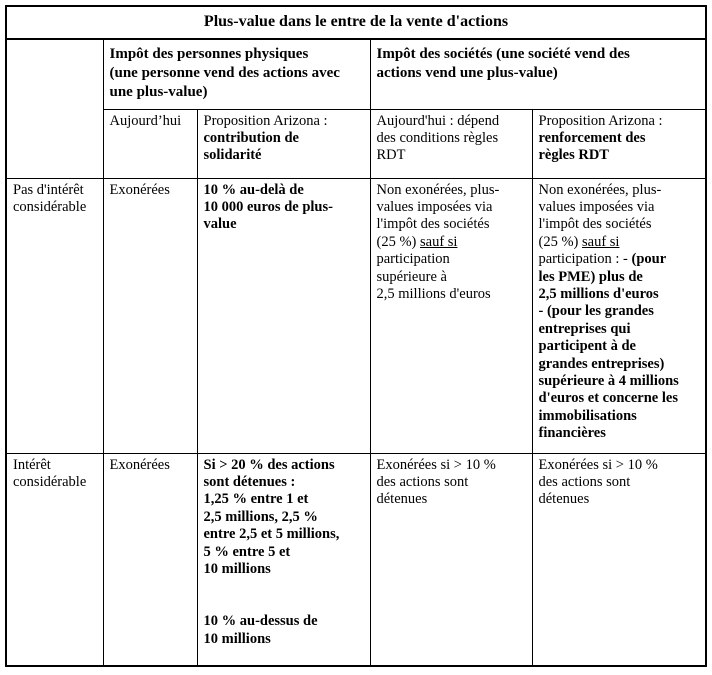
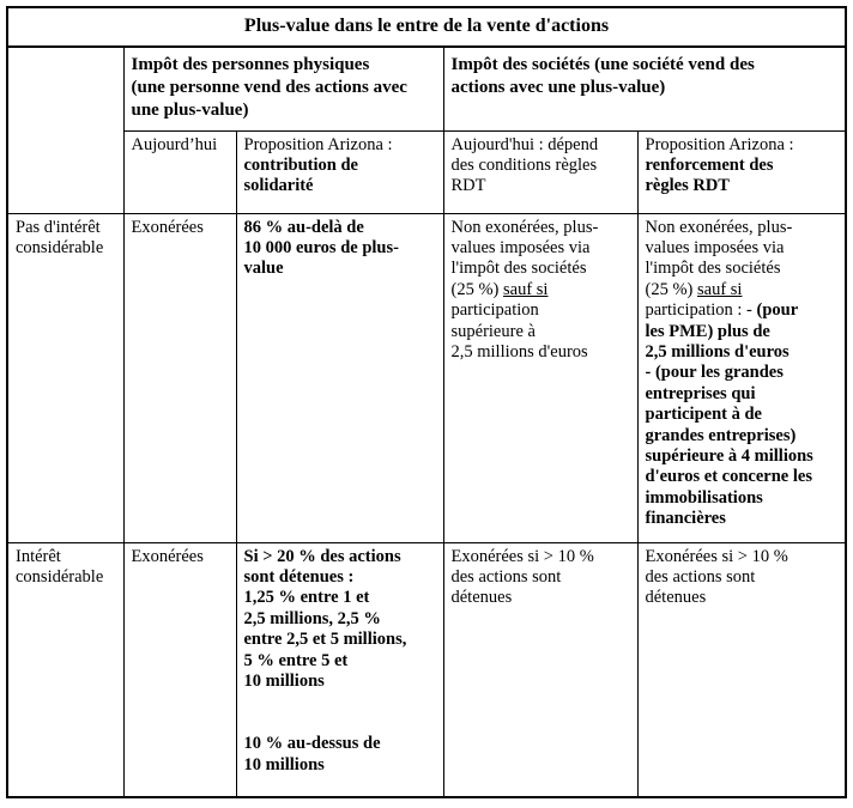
  Plus-value dans le entre de la vente d'actions
- 	Impôt des personnes physiques (une personne vend des actions avec une plus-value)	Impôt des sociétés (une société vend des actions vend une plus-value)
+ 	Impôt des personnes physiques (une personne vend des actions avec une plus-value)	Impôt des sociétés (une société vend des actions avec une plus-value)
  Aujourd’hui	Proposition Arizona : contribution de solidarité	Aujourd'hui : dépend des conditions règles RDT	Proposition Arizona : renforcement des règles RDT
- Pas d'intérêt considérable	Exonérées	10 % au-delà de 10 000 euros de plus-value	Non exonérées, plus- values imposées via l'impôt des sociétés (25 %) sauf si participation supérieure à 2,5 millions d'euros	Non exonérées, plus- values imposées via l'impôt des sociétés (25 %) sauf si participation : - (pour les PME) plus de 2,5 millions d'euros - (pour les grandes entreprises qui participent à de grandes entreprises) supérieure à 4 millions d'euros et concerne les immobilisations financières
+ Pas d'intérêt considérable	Exonérées	86 % au-delà de 10 000 euros de plus-value	Non exonérées, plus- values imposées via l'impôt des sociétés (25 %) sauf si participation supérieure à 2,5 millions d'euros	Non exonérées, plus- values imposées via l'impôt des sociétés (25 %) sauf si participation : - (pour les PME) plus de 2,5 millions d'euros - (pour les grandes entreprises qui participent à de grandes entreprises) supérieure à 4 millions d'euros et concerne les immobilisations financières
  Intérêt considérable	Exonérées	Si > 20 % des actions sont détenues : 1,25 % entre 1 et 2,5 millions, 2,5 % entre 2,5 et 5 millions, 5 % entre 5 et 10 millions 10 % au-dessus de 10 millions	Exonérées si > 10 % des actions sont détenues	Exonérées si > 10 % des actions sont détenues
